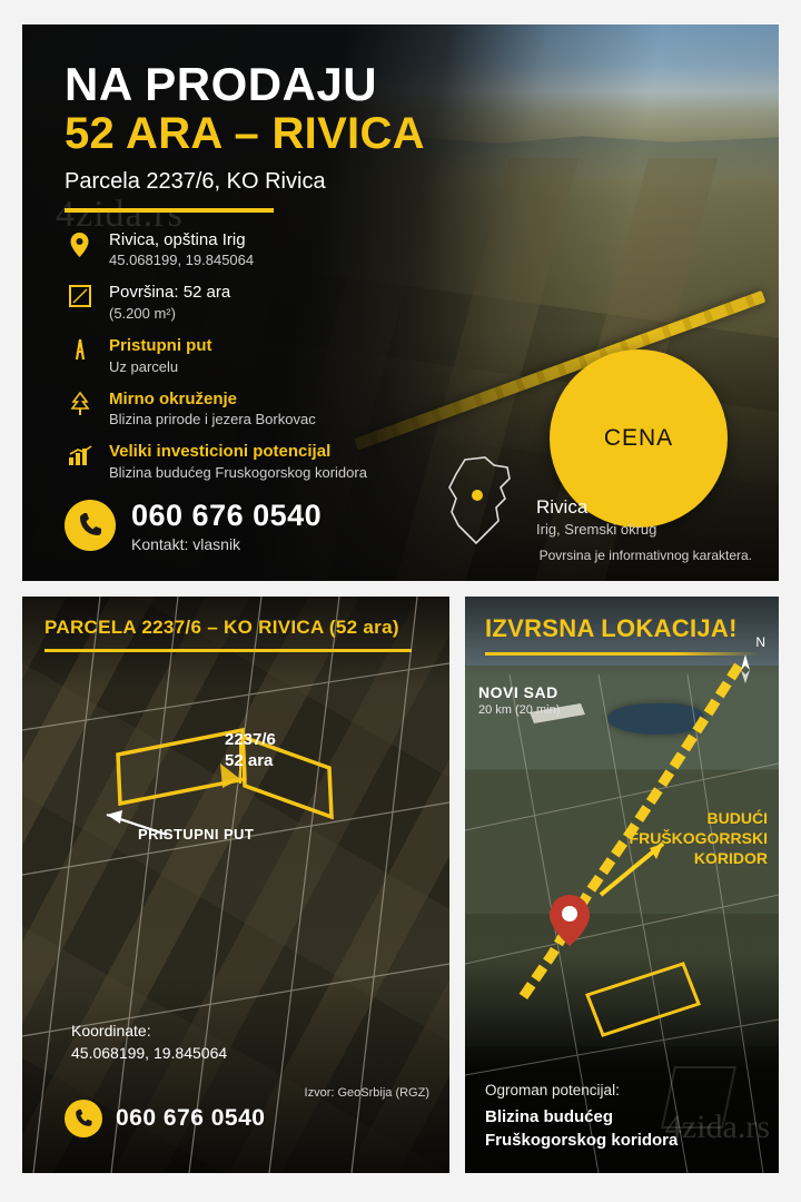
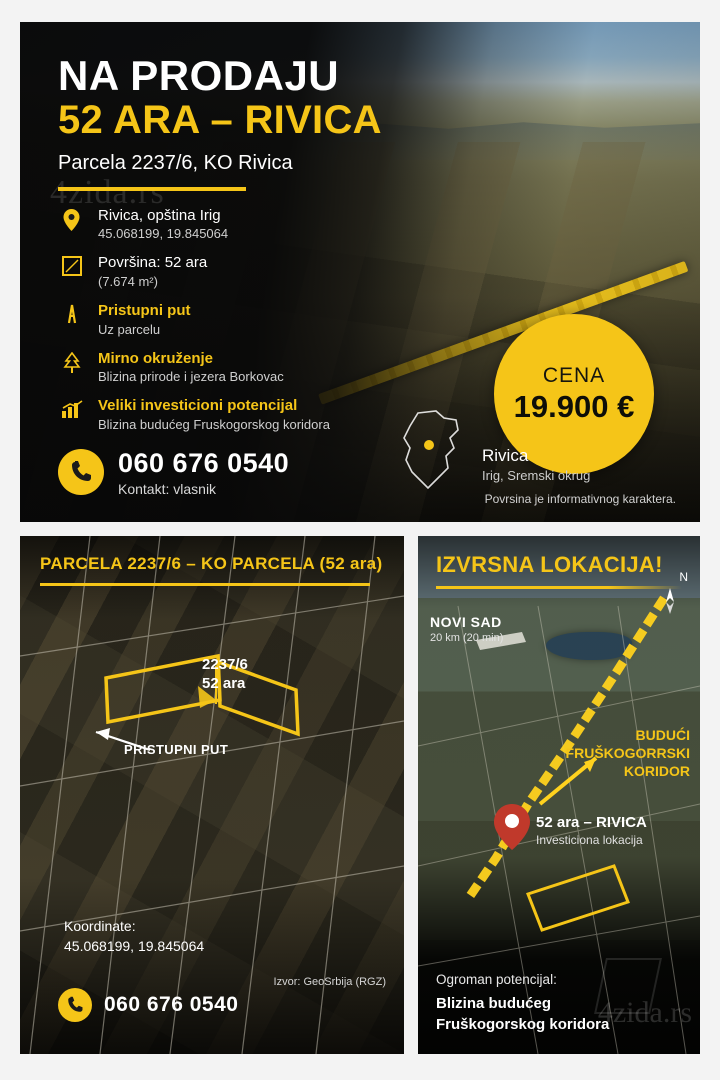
  4zida.rs
  NA PRODAJU
  52 ARA – RIVICA
  Parcela 2237/6, KO Rivica
  Rivica, opština Irig
  45.068199, 19.845064
  Površina: 52 ara
- (5.200 m²)
+ (7.674 m²)
  Pristupni put
  Uz parcelu
  Mirno okruženje
  Blizina prirode i jezera Borkovac
  Veliki investicioni potencijal
  Blizina budućeg Fruskogorskog koridora
  060 676 0540
  Kontakt: vlasnik
  CENA
+ 19.900 €
  Rivica
  Irig, Sremski okrug
  Povrsina je informativnog karaktera.
- PARCELA 2237/6 – KO RIVICA (52 ara)
+ PARCELA 2237/6 – KO PARCELA (52 ara)
  2237/6
  52 ara
  PRISTUPNI PUT
  Koordinate:
  45.068199, 19.845064
  Izvor: GeoSrbija (RGZ)
  060 676 0540
  IZVRSNA LOKACIJA!
  N
  NOVI SAD
  20 km (20 min)
  BUDUĆI
  FRUŠKOGORRSKI
  KORIDOR
+ 52 ara – RIVICA
+ Investiciona lokacija
  Ogroman potencijal:
  Blizina budućeg
  Fruškogorskog koridora
  4zida.rs
